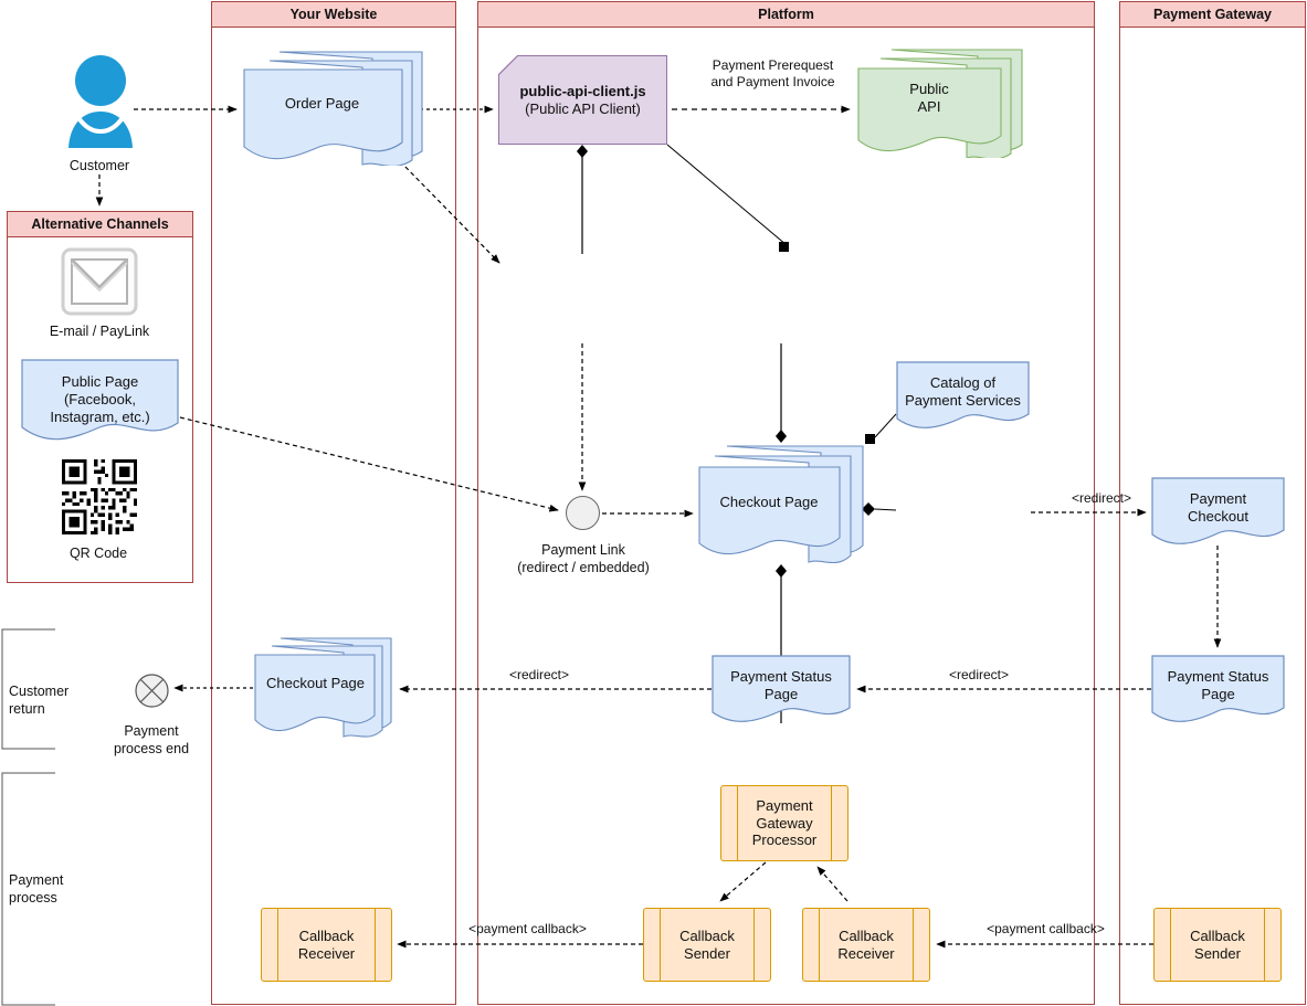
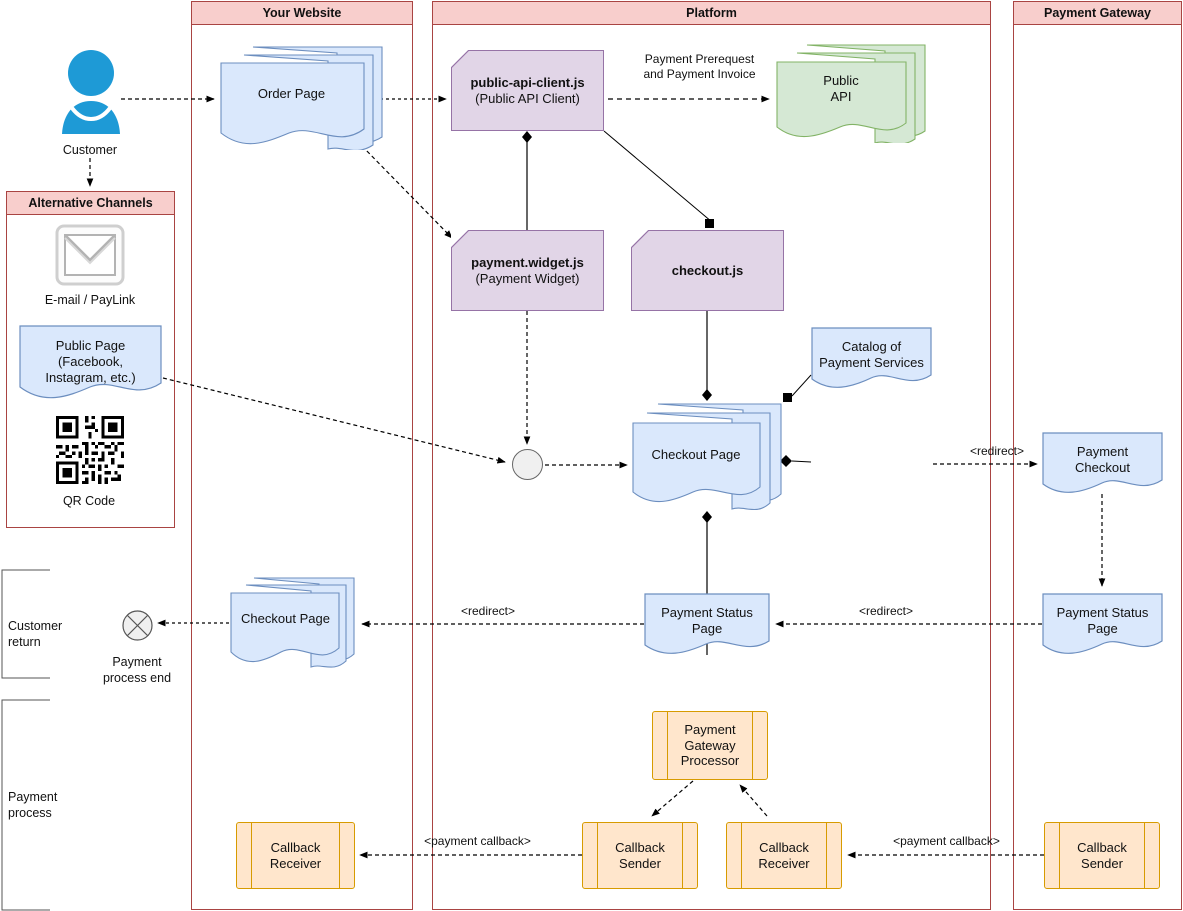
  Your Website
  Platform
  Payment Gateway
  Customer
  Alternative Channels
  E-mail / PayLink
  Public Page
  (Facebook,
  Instagram, etc.)
  QR Code
  Customer
  return
  Payment
  process
  Order Page
  Checkout Page
  Payment
  process end
  Callback
  Receiver
  public-api-client.js
  (Public API Client)
+ payment.widget.js
+ (Payment Widget)
+ checkout.js
  Public
  API
- Payment Link
- (redirect / embedded)
  Checkout Page
  Catalog of
  Payment Services
  Payment Status
  Page
  Payment
  Gateway
  Processor
  Callback
  Sender
  Callback
  Receiver
  Payment
  Checkout
  Payment Status
  Page
  Callback
  Sender
  Payment Prerequest
  and Payment Invoice
  <redirect>
  <redirect>
  <redirect>
  <payment callback>
  <payment callback>
